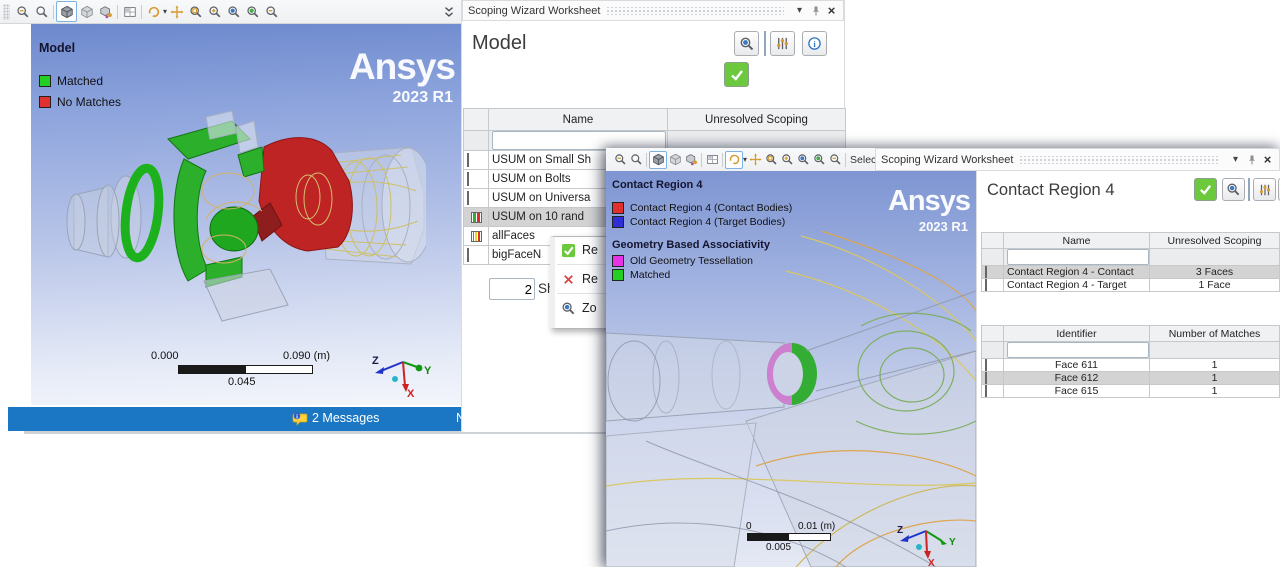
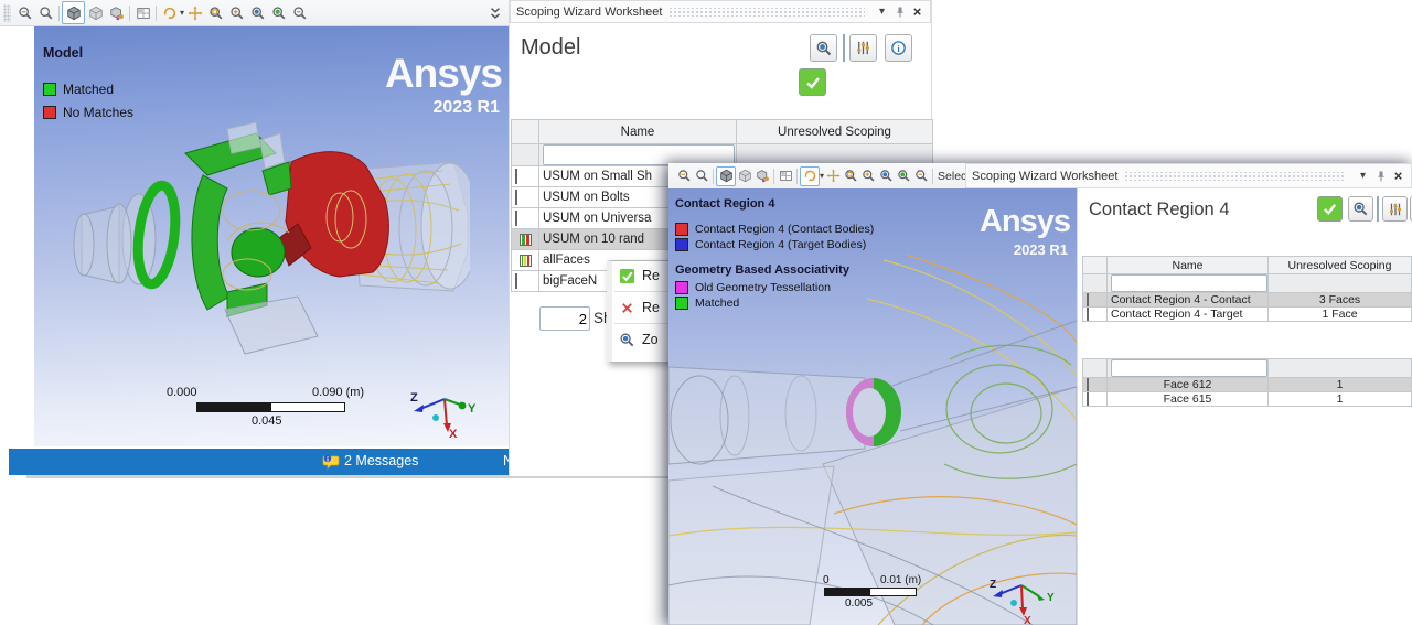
  ▾
  Model
  Matched
  No Matches
  Ansys
  2023 R1
  0.000
  0.090 (m)
  0.045
  Z
  Y
  X
  2 Messages
  Scoping Wizard Worksheet
  ▾
  ×
  Model
  	Name	Unresolved Scoping
  	USUM on Small Sh
  	USUM on Bolts
  	USUM on Universa
  	USUM on 10 rand
  	allFaces
  	bigFaceN
  2
  Re
  Re
  Zo
  ▾
  Selec
  Scoping Wizard Worksheet
  ▾
  ×
  Contact Region 4
  Contact Region 4 (Contact Bodies)
  Contact Region 4 (Target Bodies)
  Geometry Based Associativity
  Old Geometry Tessellation
  Matched
  Ansys
  2023 R1
  0
  0.01 (m)
  0.005
  Z
  Y
  X
  Contact Region 4
  	Name	Unresolved Scoping
  	Contact Region 4 - Contact	3 Faces
  	Contact Region 4 - Target	1 Face
- 	Identifier	Number of Matches
- 	Face 611	1
  	Face 612	1
  	Face 615	1
